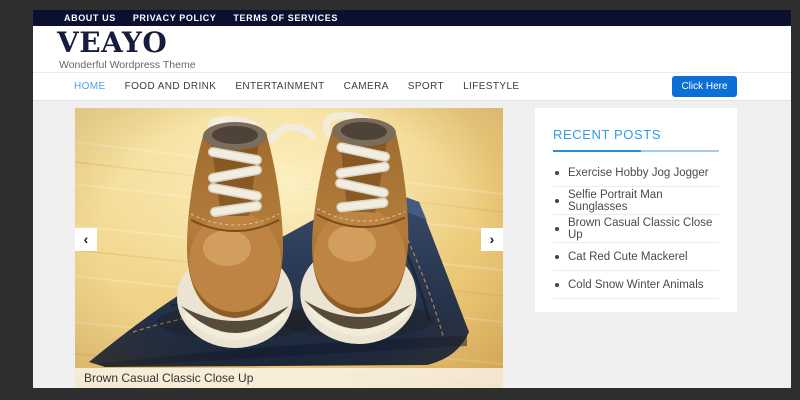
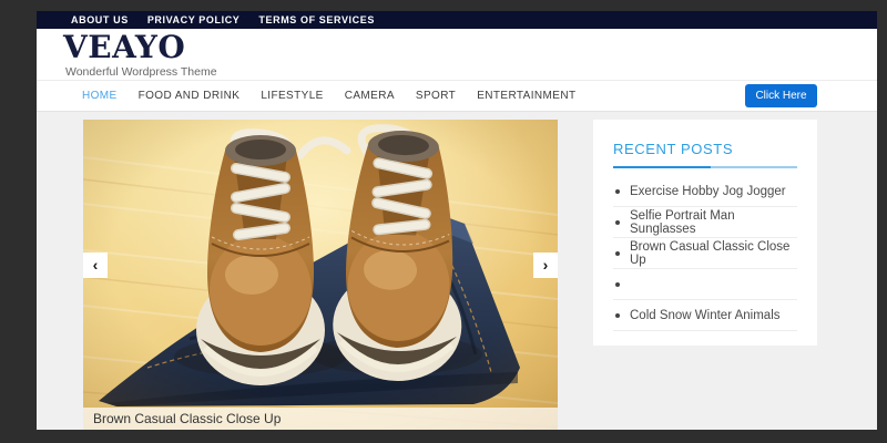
  ABOUT US
  PRIVACY POLICY
  TERMS OF SERVICES
  VEAYO
  Wonderful Wordpress Theme
  HOME
  FOOD AND DRINK
- ENTERTAINMENT
+ LIFESTYLE
  CAMERA
  SPORT
- LIFESTYLE
+ ENTERTAINMENT
  Click Here
  ‹
  ›
  Brown Casual Classic Close Up
  RECENT POSTS
  Exercise Hobby Jog Jogger
  Selfie Portrait Man Sunglasses
  Brown Casual Classic Close Up
- Cat Red Cute Mackerel
  Cold Snow Winter Animals
